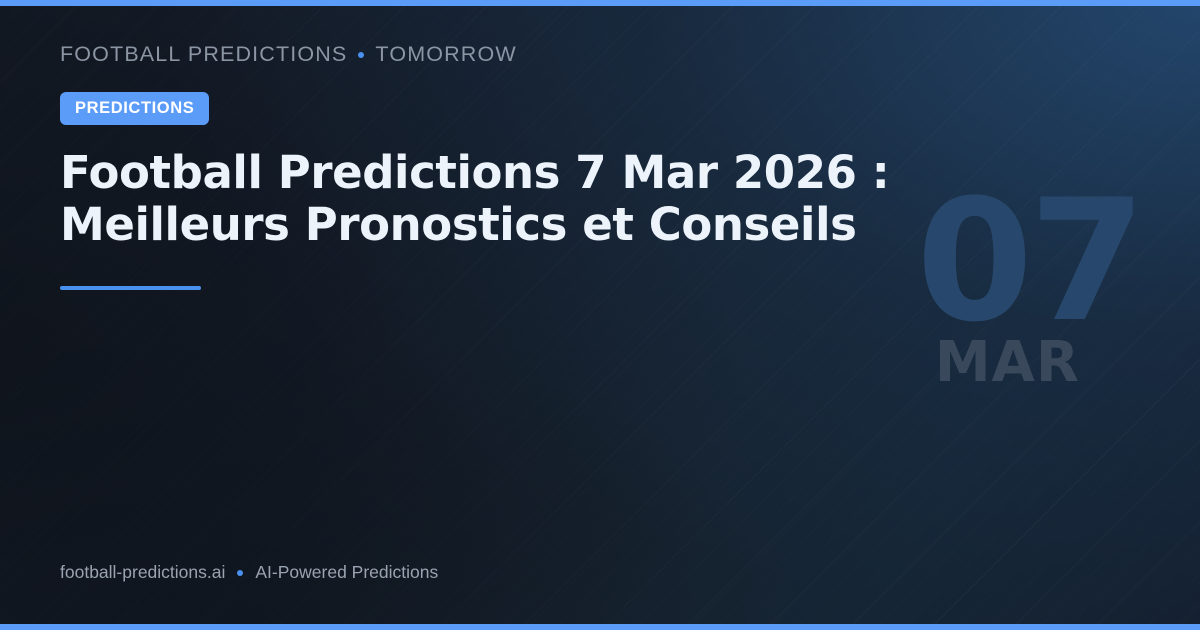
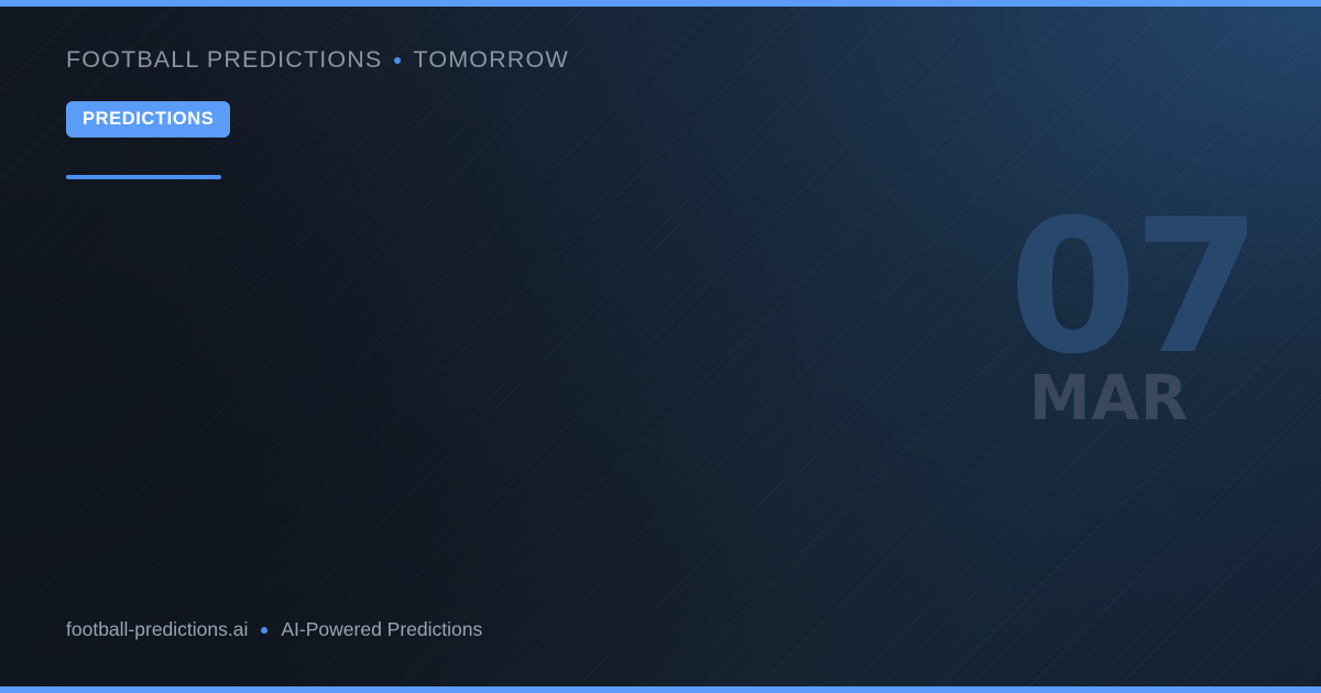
  07
  MAR
  FOOTBALL PREDICTIONS
  TOMORROW
  PREDICTIONS
- Football Predictions 7 Mar 2026 : Meilleurs Pronostics et Conseils
  football-predictions.ai
  AI-Powered Predictions
